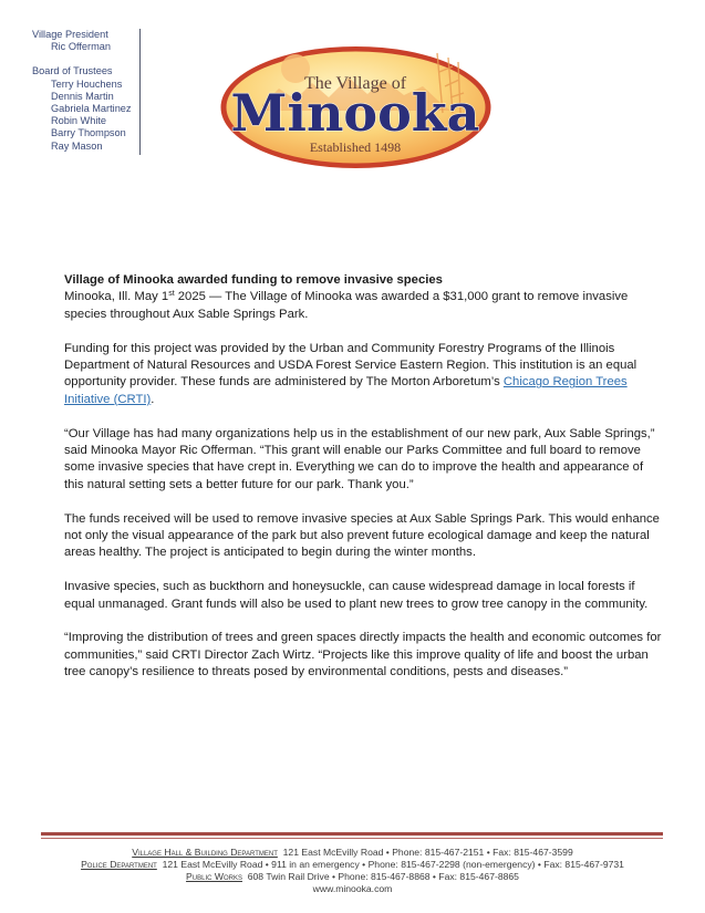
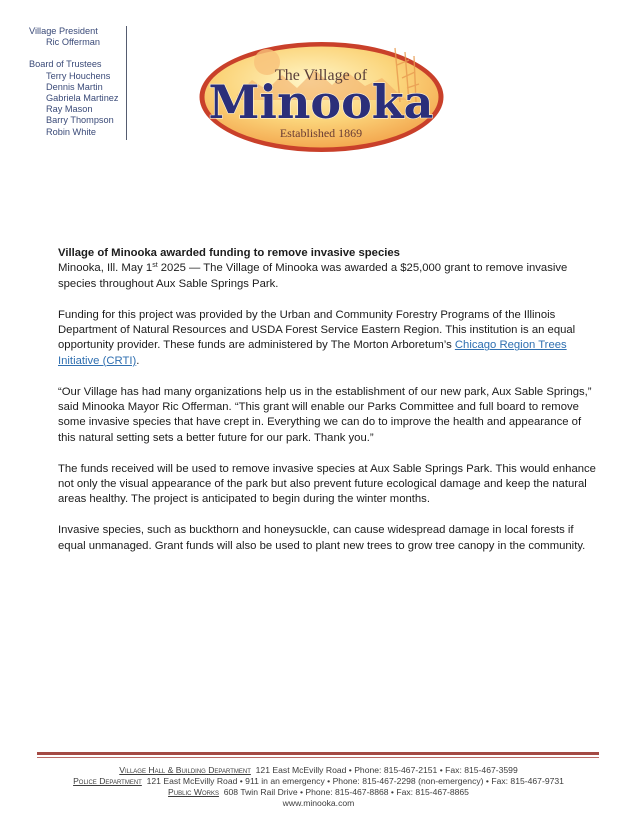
  Village President
  Ric Offerman
  Board of Trustees
  Terry Houchens
  Dennis Martin
  Gabriela Martinez
- Robin White
+ Ray Mason
  Barry Thompson
- Ray Mason
+ Robin White
  The Village of
  Minooka
- Established 1498
+ Established 1869
  Village of Minooka awarded funding to remove invasive species
- Minooka, Ill. May 1 2025 — The Village of Minooka was awarded a $31,000 grant to remove invasive species throughout Aux Sable Springs Park.
+ Minooka, Ill. May 1 2025 — The Village of Minooka was awarded a $25,000 grant to remove invasive species throughout Aux Sable Springs Park.
  Funding for this project was provided by the Urban and Community Forestry Programs of the Illinois Department of Natural Resources and USDA Forest Service Eastern Region. This institution is an equal opportunity provider. These funds are administered by The Morton Arboretum’s Chicago Region Trees Initiative (CRTI).
  “Our Village has had many organizations help us in the establishment of our new park, Aux Sable Springs,” said Minooka Mayor Ric Offerman. “This grant will enable our Parks Committee and full board to remove some invasive species that have crept in. Everything we can do to improve the health and appearance of this natural setting sets a better future for our park. Thank you.”
  The funds received will be used to remove invasive species at Aux Sable Springs Park. This would enhance not only the visual appearance of the park but also prevent future ecological damage and keep the natural areas healthy. The project is anticipated to begin during the winter months.
  Invasive species, such as buckthorn and honeysuckle, can cause widespread damage in local forests if equal unmanaged. Grant funds will also be used to plant new trees to grow tree canopy in the community.
- “Improving the distribution of trees and green spaces directly impacts the health and economic outcomes for communities,” said CRTI Director Zach Wirtz. “Projects like this improve quality of life and boost the urban tree canopy’s resilience to threats posed by environmental conditions, pests and diseases.”
  Village Hall & Building Department 121 East McEvilly Road • Phone: 815-467-2151 • Fax: 815-467-3599
  Police Department 121 East McEvilly Road • 911 in an emergency • Phone: 815-467-2298 (non-emergency) • Fax: 815-467-9731
  Public Works 608 Twin Rail Drive • Phone: 815-467-8868 • Fax: 815-467-8865
  www.minooka.com
